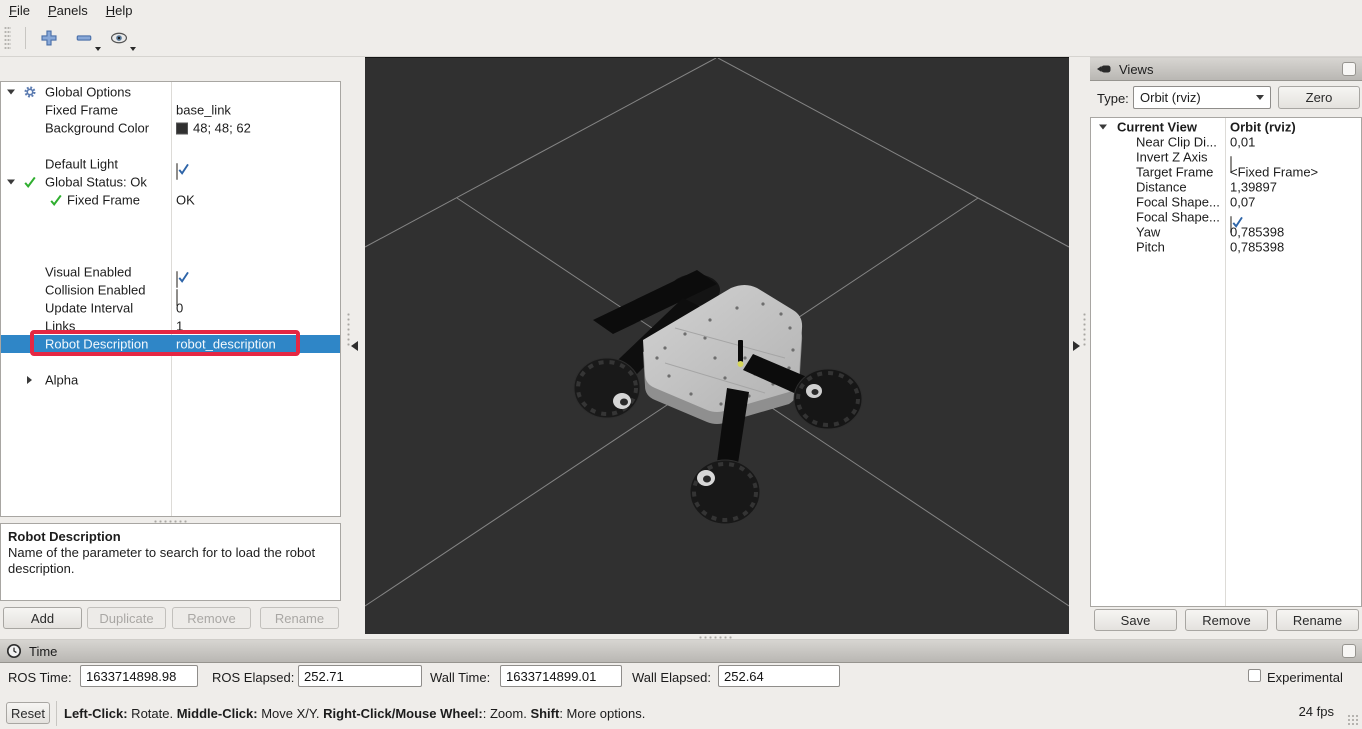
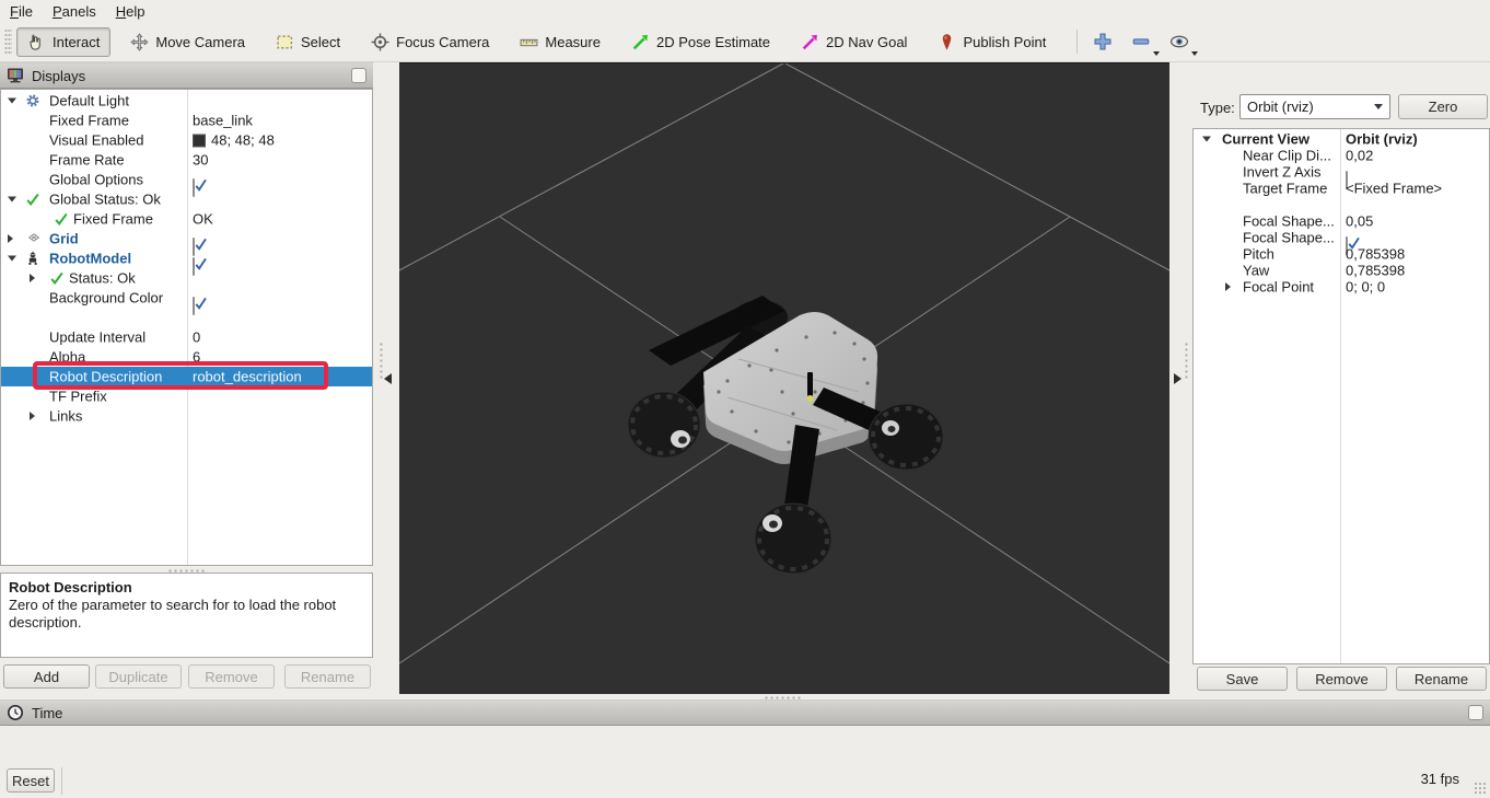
  File
  Panels
  Help
+ Interact
+ Move Camera
+ Select
+ Focus Camera
+ Measure
+ 2D Pose Estimate
+ 2D Nav Goal
+ Publish Point
+ Displays
- Global Options
+ Default Light
  Fixed Frame
  base_link
- Background Color
+ Visual Enabled
- 48; 48; 62
+ 48; 48; 48
+ Frame Rate
+ 30
- Default Light
+ Global Options
  Global Status: Ok
  Fixed Frame
  OK
+ Grid
+ RobotModel
+ Status: Ok
- Visual Enabled
+ Background Color
- Collision Enabled
  Update Interval
  0
- Links
+ Alpha
- 1
+ 6
  Robot Description
  robot_description
+ TF Prefix
- Alpha
+ Links
  Robot Description
- Name of the parameter to search for to load the robot description.
+ Zero of the parameter to search for to load the robot description.
  Add
  Duplicate
  Remove
  Rename
- Views
  Type:
  Orbit (rviz)
  Zero
  Current View
  Orbit (rviz)
  Near Clip Di...
- 0,01
+ 0,02
  Invert Z Axis
  Target Frame
  <Fixed Frame>
- Distance
- 1,39897
  Focal Shape...
- 0,07
+ 0,05
  Focal Shape...
- Yaw
+ Pitch
  0,785398
- Pitch
+ Yaw
  0,785398
+ Focal Point
+ 0; 0; 0
  Save
  Remove
  Rename
  Time
- Experimental
- ROS Time:
- 1633714898.98
- ROS Elapsed:
- 252.71
- Wall Time:
- 1633714899.01
- Wall Elapsed:
- 252.64
  Reset
- Left-Click: Rotate. Middle-Click: Move X/Y. Right-Click/Mouse Wheel:: Zoom. Shift: More options.
- 24 fps
+ 31 fps
